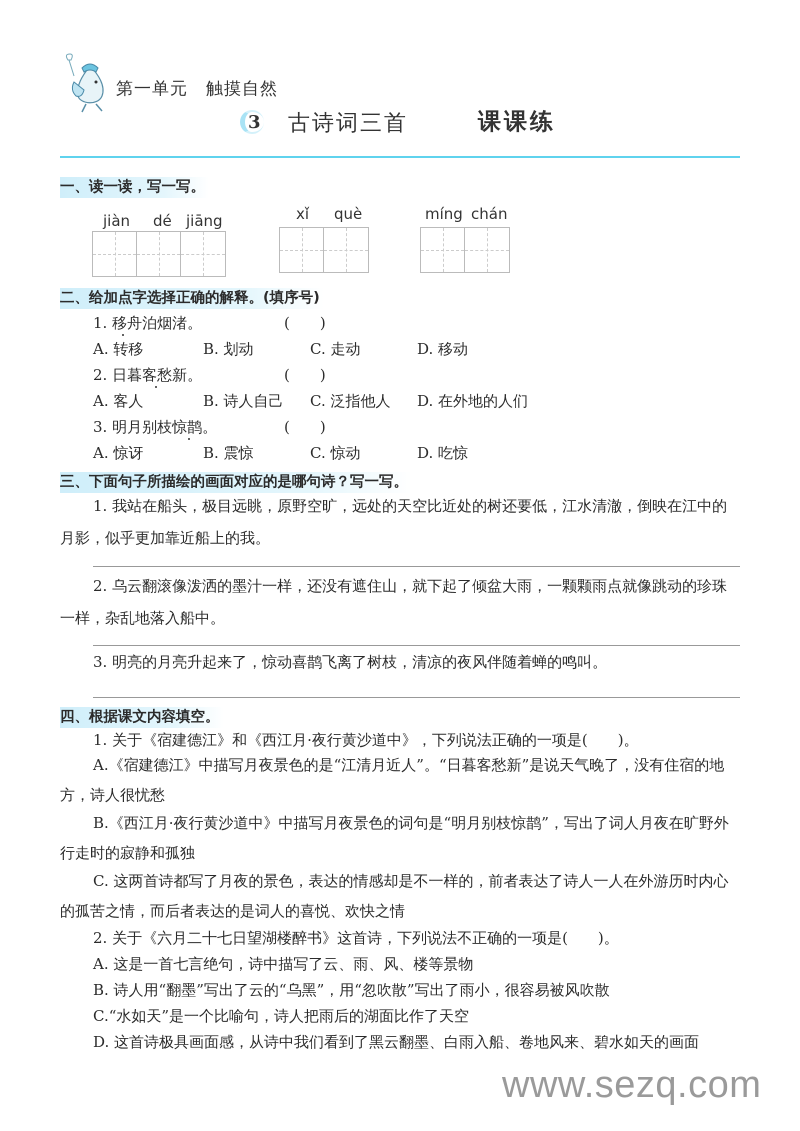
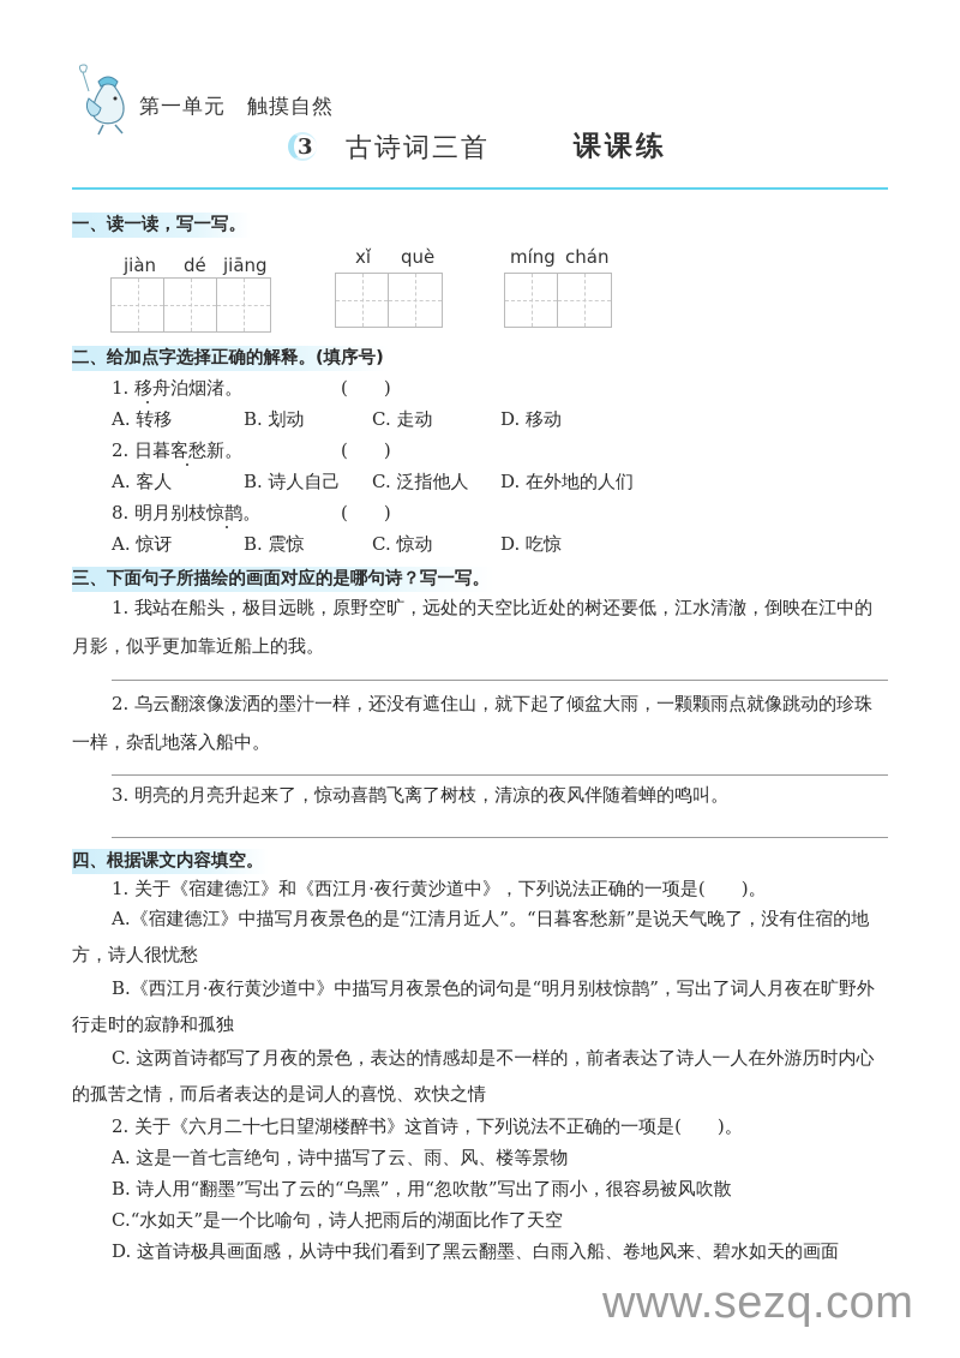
  第一单元 触摸自然
  3
  古诗词三首
  课课练
  一、读一读，写一写。
  jiàn
  dé
  jiāng
  xǐ
  què
  míng
  chán
  二、给加点字选择正确的解释。(填序号)
  1. 移舟泊烟渚。
  ( )
  A. 转移
  B. 划动
  C. 走动
  D. 移动
  2. 日暮客愁新。
  ( )
  A. 客人
  B. 诗人自己
  C. 泛指他人
  D. 在外地的人们
- 3. 明月别枝惊鹊。
+ 8. 明月别枝惊鹊。
  ( )
  A. 惊讶
  B. 震惊
  C. 惊动
  D. 吃惊
  三、下面句子所描绘的画面对应的是哪句诗？写一写。
  1. 我站在船头，极目远眺，原野空旷，远处的天空比近处的树还要低，江水清澈，倒映在江中的月影，似乎更加靠近船上的我。
  2. 乌云翻滚像泼洒的墨汁一样，还没有遮住山，就下起了倾盆大雨，一颗颗雨点就像跳动的珍珠一样，杂乱地落入船中。
  3. 明亮的月亮升起来了，惊动喜鹊飞离了树枝，清凉的夜风伴随着蝉的鸣叫。
  四、根据课文内容填空。
  1. 关于《宿建德江》和《西江月·夜行黄沙道中》，下列说法正确的一项是( )。
  A.《宿建德江》中描写月夜景色的是“江清月近人”。“日暮客愁新”是说天气晚了，没有住宿的地方，诗人很忧愁
  B.《西江月·夜行黄沙道中》中描写月夜景色的词句是“明月别枝惊鹊”，写出了词人月夜在旷野外行走时的寂静和孤独
  C. 这两首诗都写了月夜的景色，表达的情感却是不一样的，前者表达了诗人一人在外游历时内心的孤苦之情，而后者表达的是词人的喜悦、欢快之情
  2. 关于《六月二十七日望湖楼醉书》这首诗，下列说法不正确的一项是( )。
  A. 这是一首七言绝句，诗中描写了云、雨、风、楼等景物
  B. 诗人用“翻墨”写出了云的“乌黑”，用“忽吹散”写出了雨小，很容易被风吹散
  C.“水如天”是一个比喻句，诗人把雨后的湖面比作了天空
  D. 这首诗极具画面感，从诗中我们看到了黑云翻墨、白雨入船、卷地风来、碧水如天的画面
  www.sezq.com
